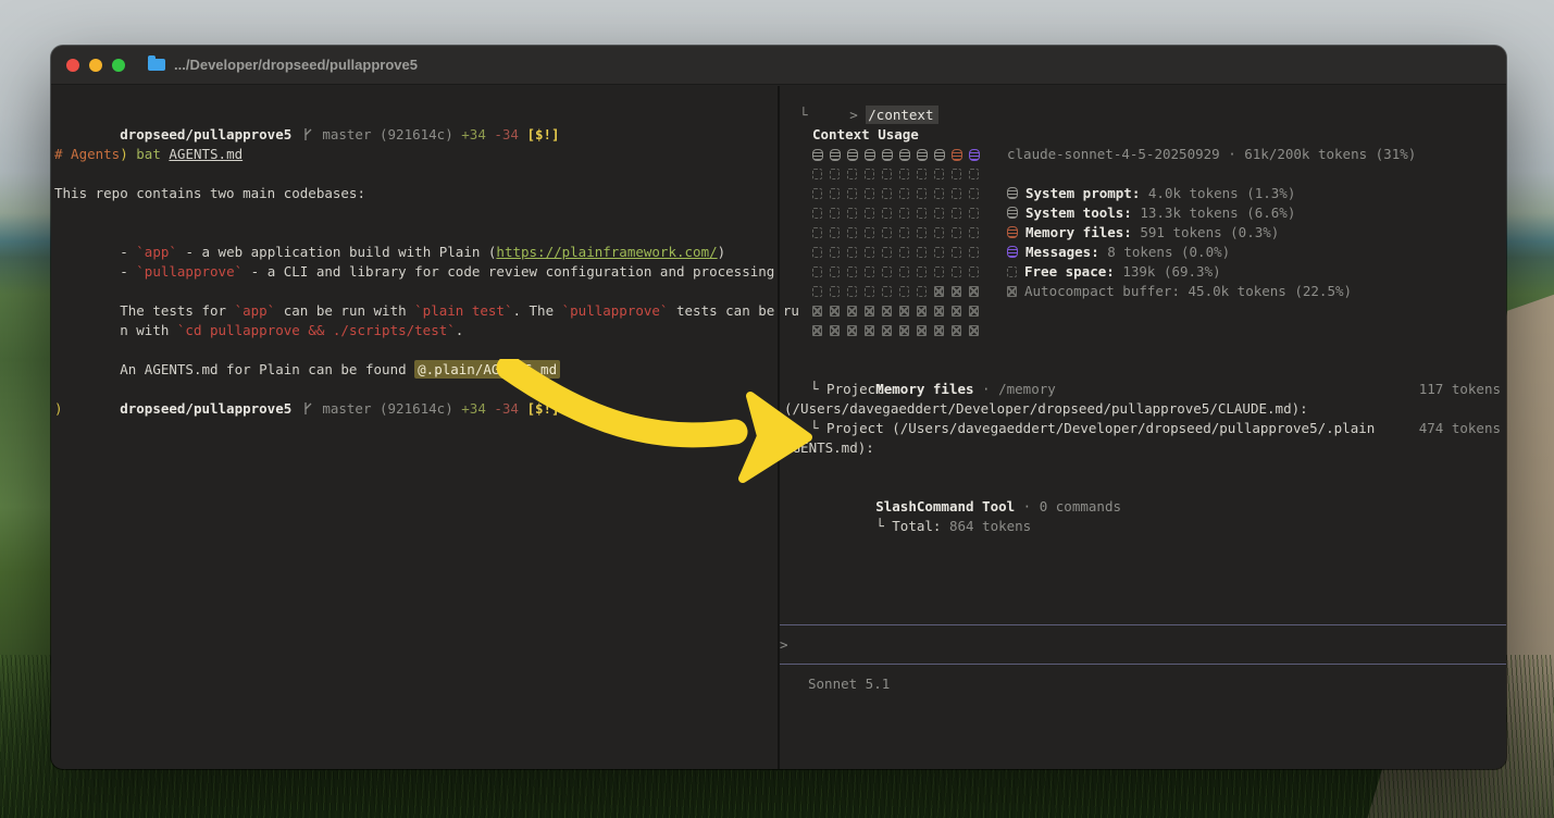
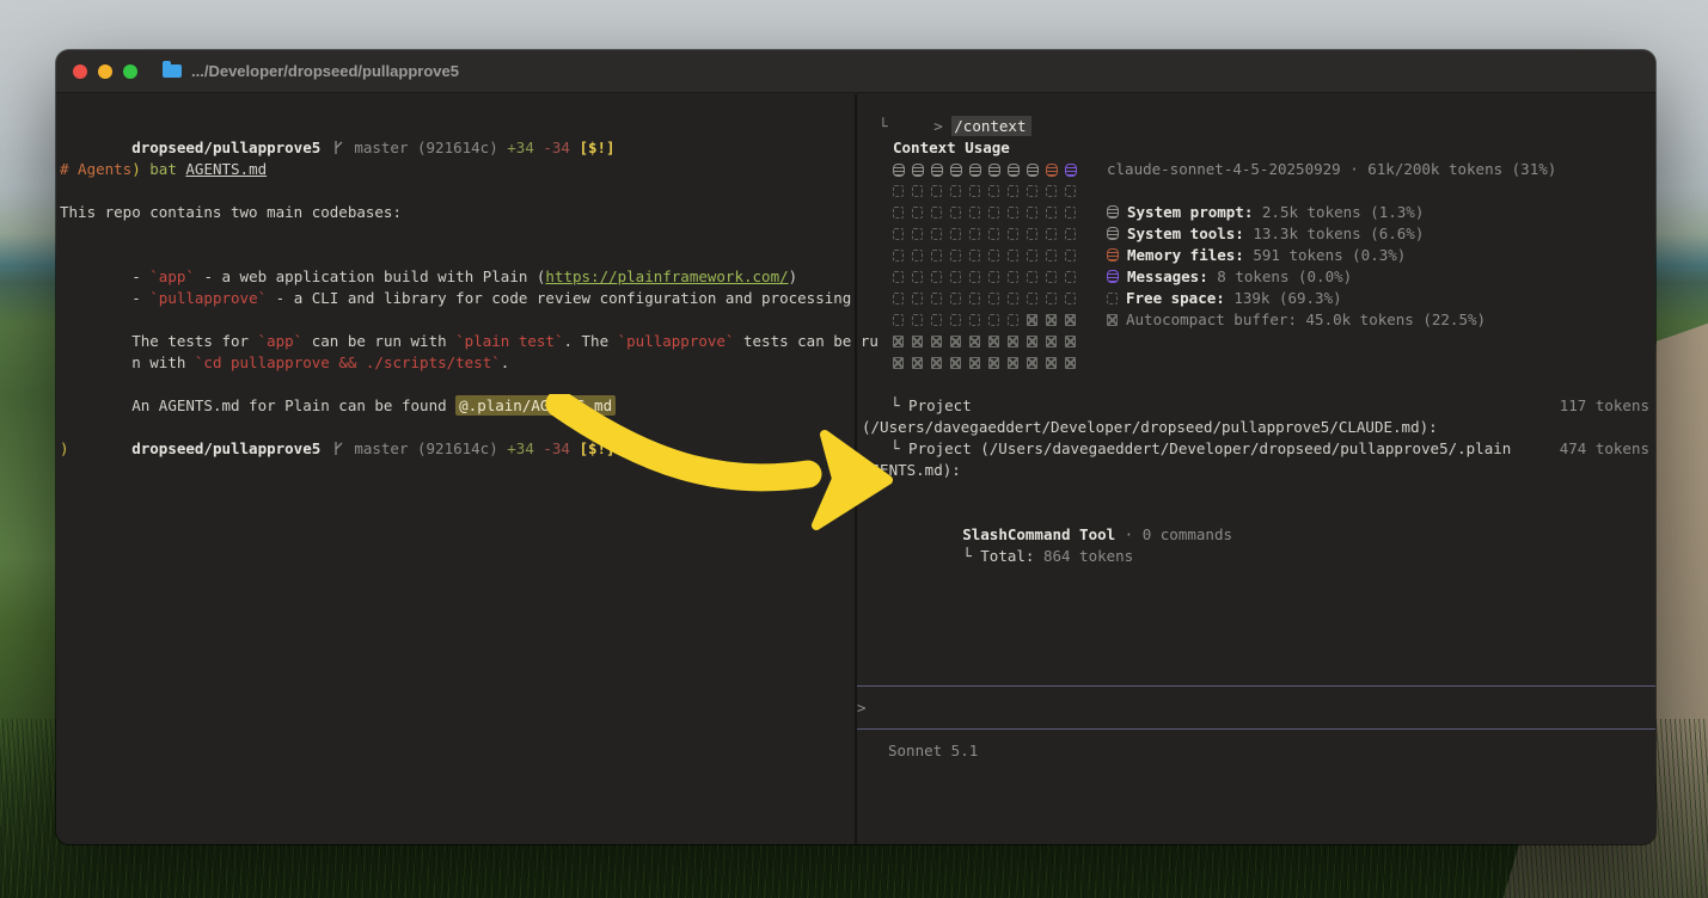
  .../Developer/dropseed/pullapprove5
  dropseed/pullapprove5 master (921614c) +34 -34 [$!]
  ) bat AGENTS.md
  # Agents
  This repo contains two main codebases:
  - `app` - a web application build with Plain (https://plainframework.com/)
  - `pullapprove` - a CLI and library for code review configuration and processing
  The tests for `app` can be run with `plain test`. The `pullapprove` tests can be ru
  n with `cd pullapprove && ./scripts/test`.
  An AGENTS.md for Plain can be found @.plain/AG.md
  dropseed/pullapprove5 master (921614c) +34 -34 [$!
  )
  > /context
  └
  Context Usage
  claude-sonnet-4-5-20250929 · 61k/200k tokens (31%)
- System prompt: 4.0k tokens (1.3%)
+ System prompt: 2.5k tokens (1.3%)
  System tools: 13.3k tokens (6.6%)
  Memory files: 591 tokens (0.3%)
  Messages: 8 tokens (0.0%)
  Free space: 139k (69.3%)
  Autocompact buffer: 45.0k tokens (22.5%)
- Memory files · /memory
  └ Project
  117 tokens
  (/Users/davegaeddert/Developer/dropseed/pullapprove5/CLAUDE.md):
  └ Project (/Users/davegaeddert/Developer/dropseed/pullapprove5/.plain
  474 tokens
  ENTS.md):
  SlashCommand Tool · 0 commands
  └ Total: 864 tokens
  >
  Sonnet 5.1
